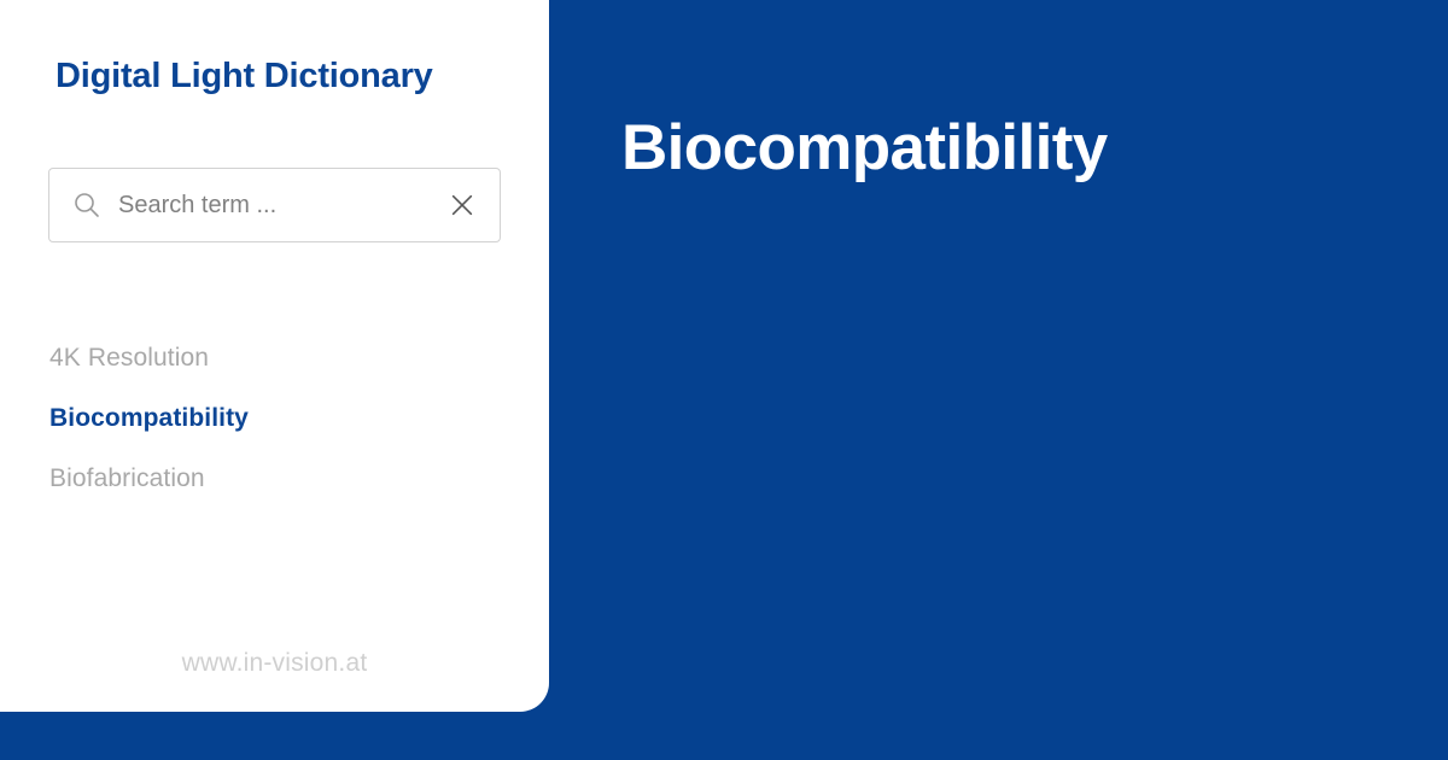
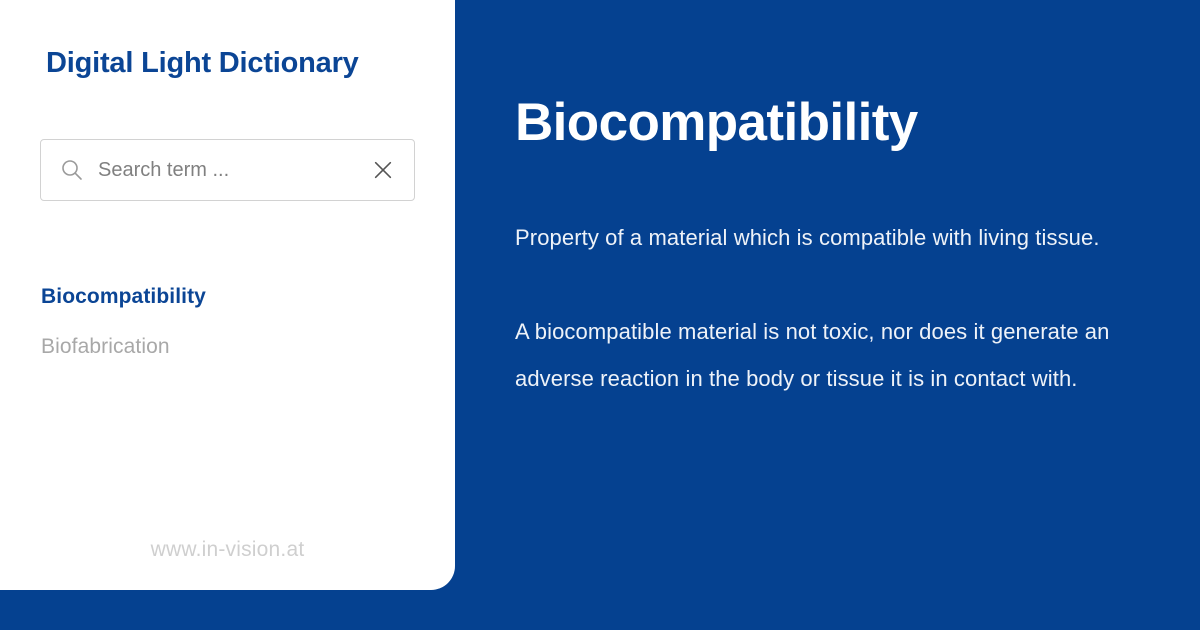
  Digital Light Dictionary
  Search term ...
- 4K Resolution
  Biocompatibility
  Biofabrication
  www.in-vision.at
  Biocompatibility
+ Property of a material which is compatible with living tissue.
+ A biocompatible material is not toxic, nor does it generate an adverse reaction in the body or tissue it is in contact with.
